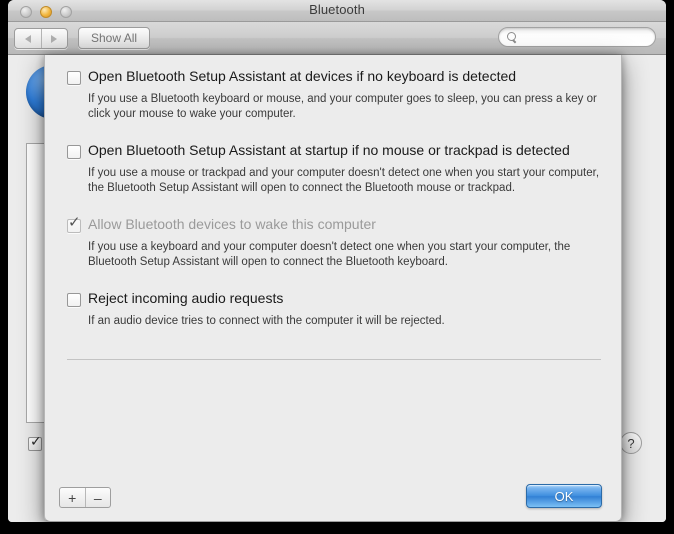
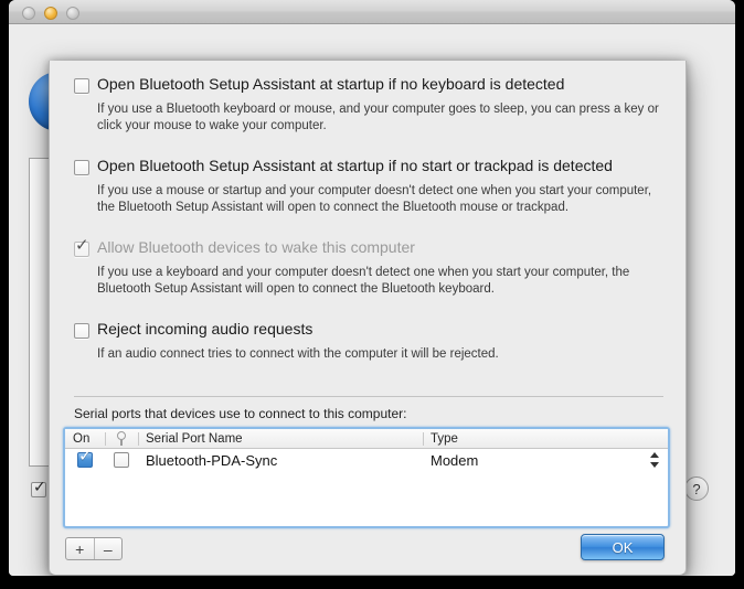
- Bluetooth
- Show All
  ?
- Open Bluetooth Setup Assistant at devices if no keyboard is detected
+ Open Bluetooth Setup Assistant at startup if no keyboard is detected
  If you use a Bluetooth keyboard or mouse, and your computer goes to sleep, you can press a key or click your mouse to wake your computer.
- Open Bluetooth Setup Assistant at startup if no mouse or trackpad is detected
+ Open Bluetooth Setup Assistant at startup if no start or trackpad is detected
- If you use a mouse or trackpad and your computer doesn't detect one when you start your computer, the Bluetooth Setup Assistant will open to connect the Bluetooth mouse or trackpad.
+ If you use a mouse or startup and your computer doesn't detect one when you start your computer, the Bluetooth Setup Assistant will open to connect the Bluetooth mouse or trackpad.
  ✓
  Allow Bluetooth devices to wake this computer
  If you use a keyboard and your computer doesn't detect one when you start your computer, the Bluetooth Setup Assistant will open to connect the Bluetooth keyboard.
  Reject incoming audio requests
- If an audio device tries to connect with the computer it will be rejected.
+ If an audio connect tries to connect with the computer it will be rejected.
+ Serial ports that devices use to connect to this computer:
+ On
+ Serial Port Name
+ Type
+ Bluetooth-PDA-Sync
+ Modem
  +
  –
  OK
